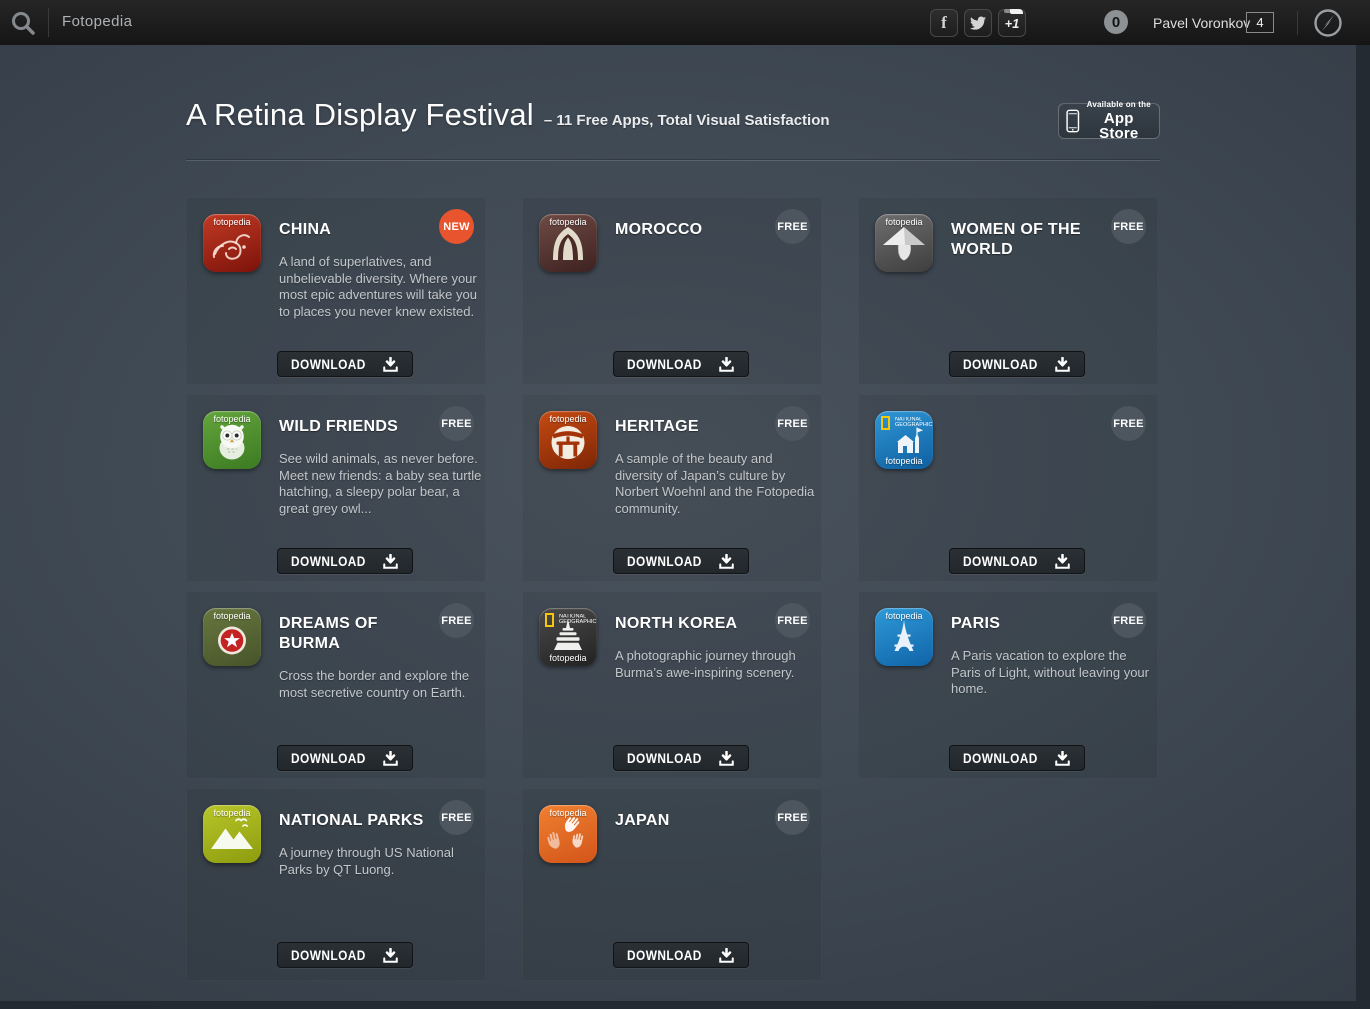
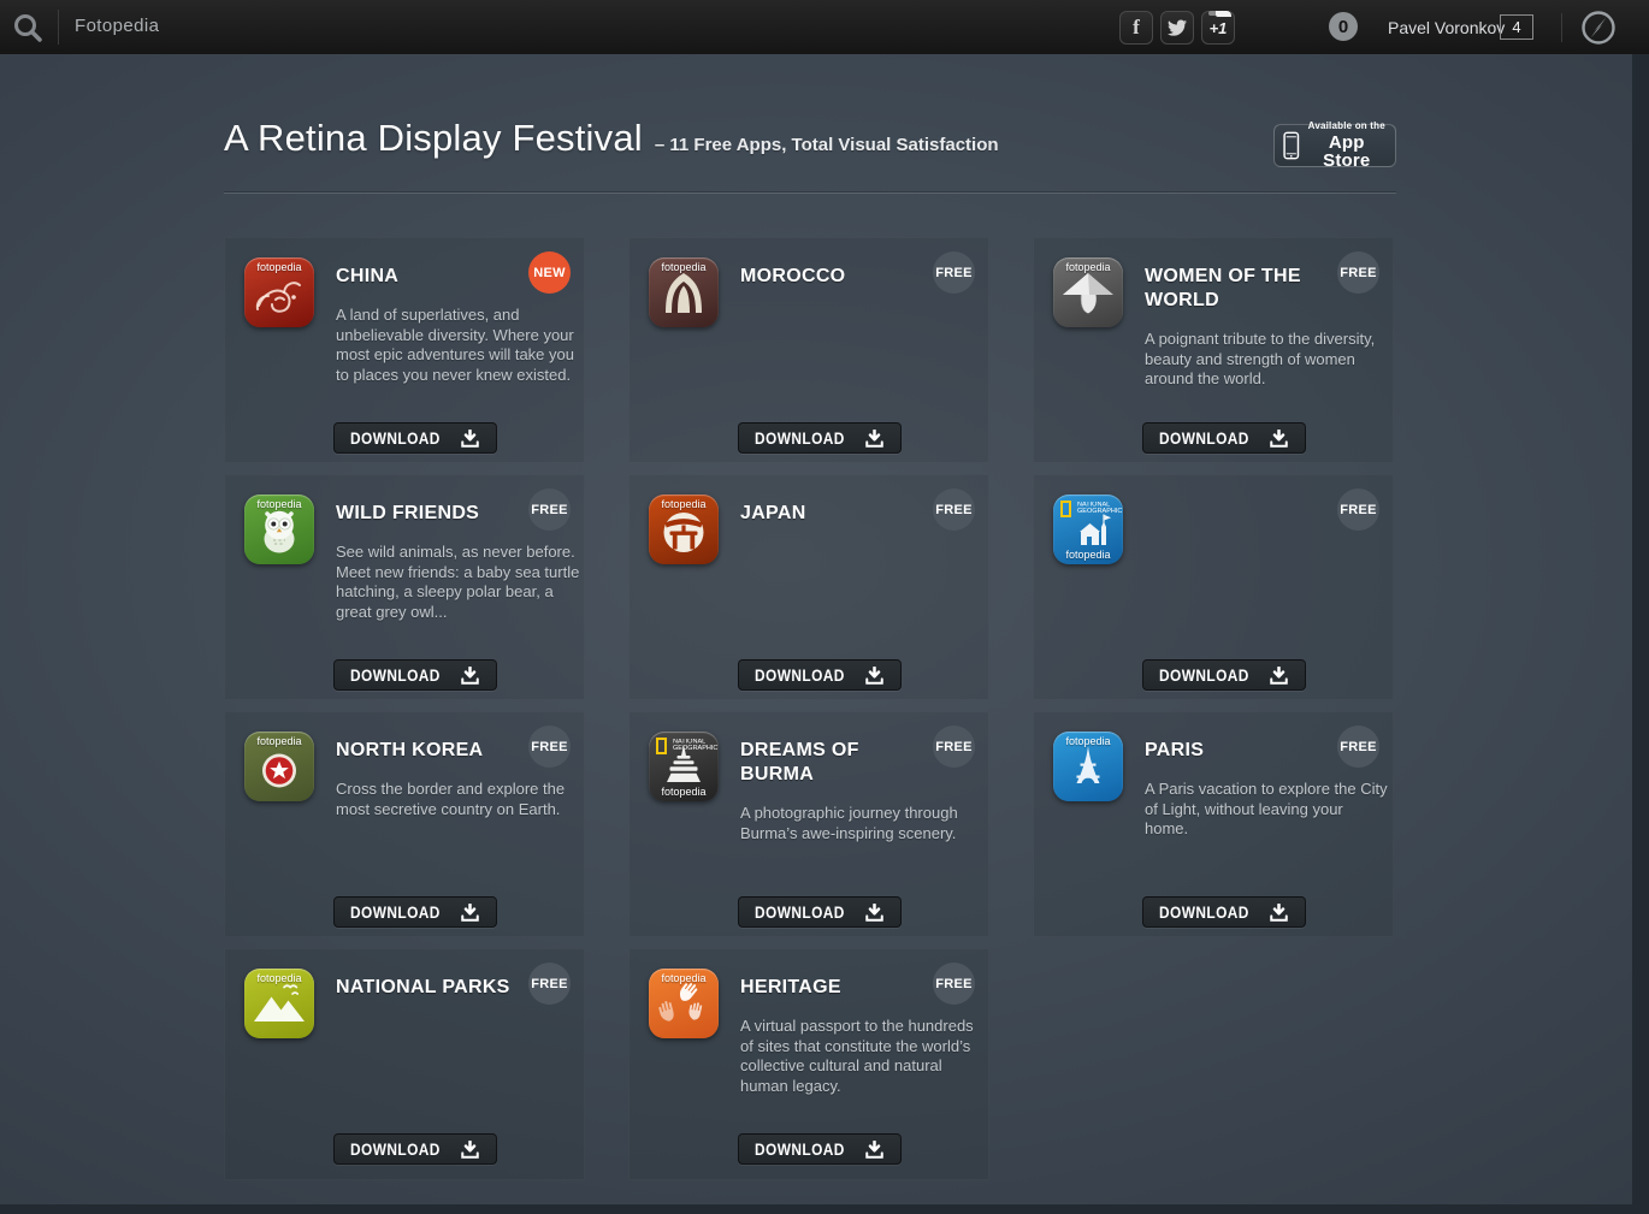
  Fotopedia
  f
  +1
  0
  Pavel Voronkov
  4
  A Retina Display Festival
  – 11 Free Apps, Total Visual Satisfaction
  Available on the
  App Store
  fotopedia
  NEW
  CHINA
  A land of superlatives, and unbelievable diversity. Where your most epic adventures will take you to places you never knew existed.
  DOWNLOAD
  fotopedia
  FREE
  MOROCCO
  DOWNLOAD
  fotopedia
  FREE
  WOMEN OF THE WORLD
+ A poignant tribute to the diversity, beauty and strength of women around the world.
  DOWNLOAD
  fotopedia
  FREE
  WILD FRIENDS
  See wild animals, as never before. Meet new friends: a baby sea turtle hatching, a sleepy polar bear, a great grey owl...
  DOWNLOAD
  fotopedia
  FREE
- HERITAGE
+ JAPAN
- A sample of the beauty and diversity of Japan’s culture by Norbert Woehnl and the Fotopedia community.
  DOWNLOAD
  fotopedia
  FREE
  DOWNLOAD
  fotopedia
  FREE
- DREAMS OF BURMA
+ NORTH KOREA
  Cross the border and explore the most secretive country on Earth.
  DOWNLOAD
  fotopedia
  FREE
- NORTH KOREA
+ DREAMS OF BURMA
  A photographic journey through Burma’s awe-inspiring scenery.
  DOWNLOAD
  fotopedia
  FREE
  PARIS
- A Paris vacation to explore the Paris of Light, without leaving your home.
+ A Paris vacation to explore the City of Light, without leaving your home.
  DOWNLOAD
  fotopedia
  FREE
  NATIONAL PARKS
- A journey through US National Parks by QT Luong.
  DOWNLOAD
  fotopedia
  FREE
- JAPAN
+ HERITAGE
+ A virtual passport to the hundreds of sites that constitute the world’s collective cultural and natural human legacy.
  DOWNLOAD
